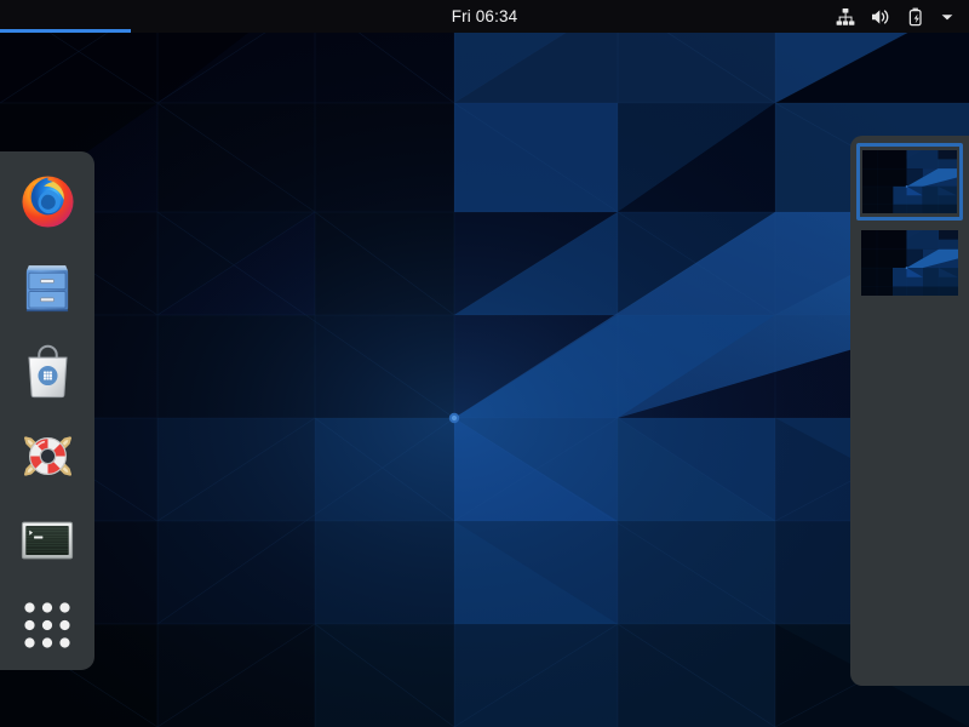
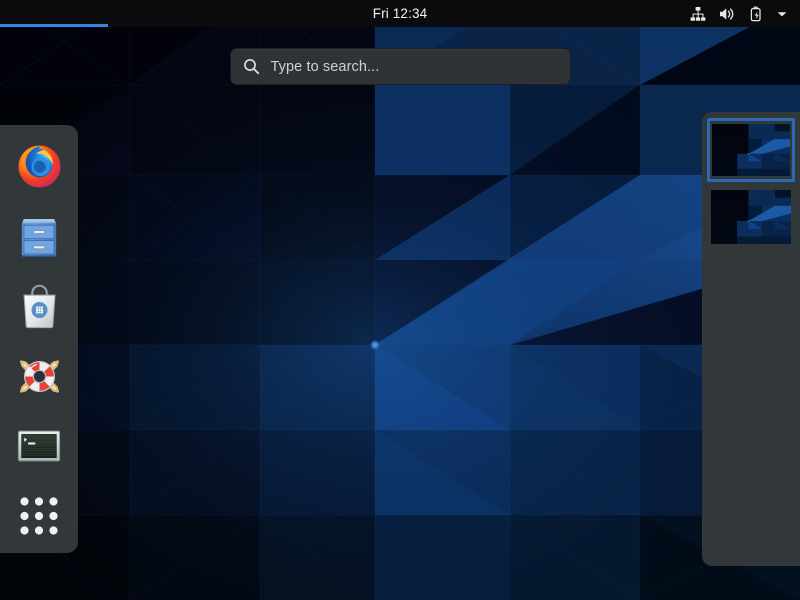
- Fri 06:34
+ Fri 12:34
+ Type to search...
